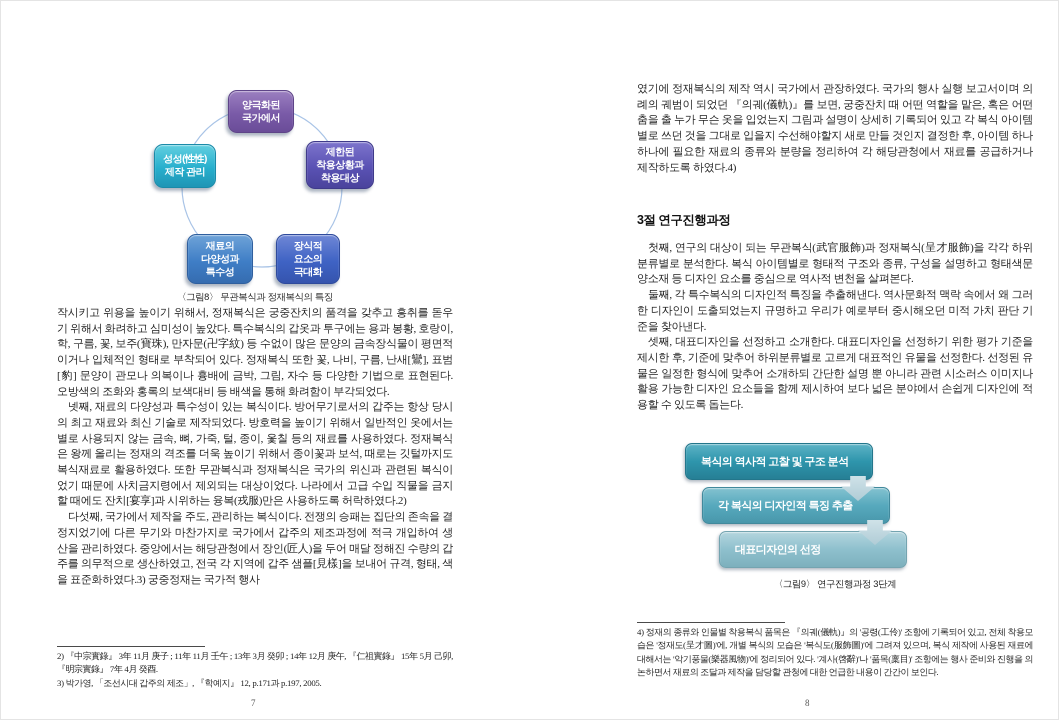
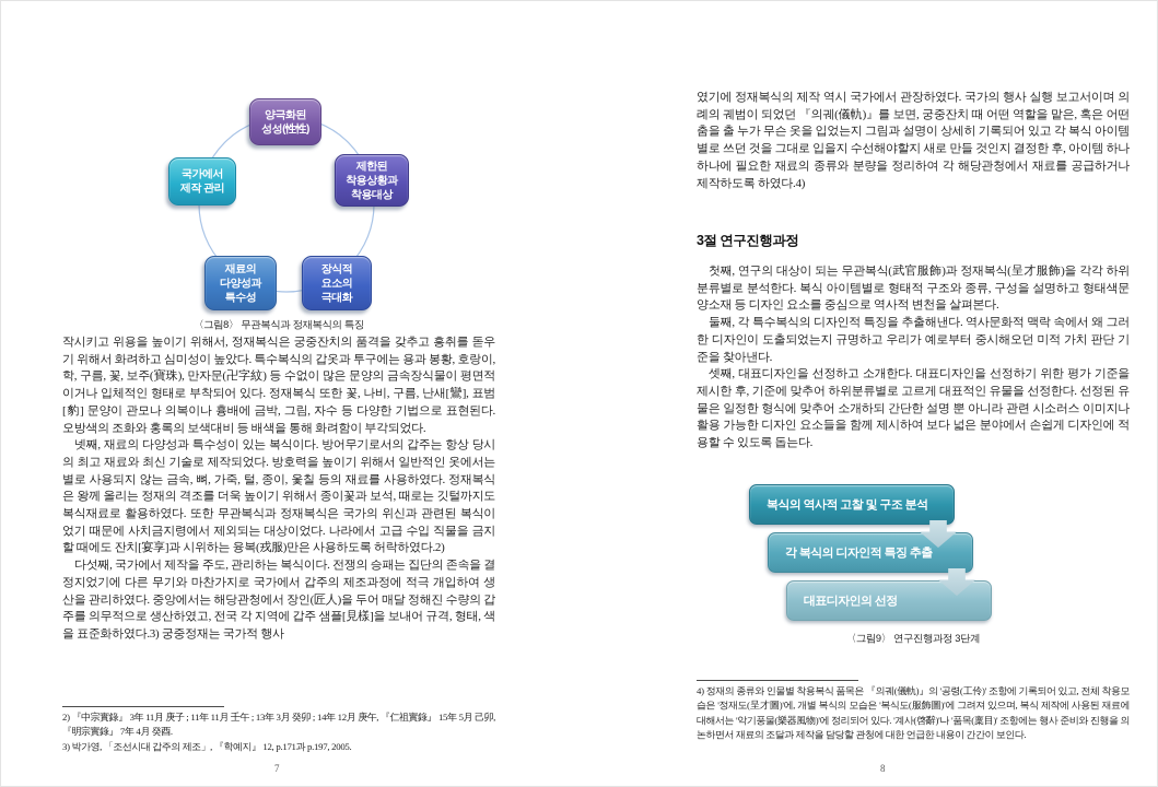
  양극화된
- 국가에서
+ 성성(性性)
  제한된
  착용상황과
  착용대상
  장식적
  요소의
  극대화
  재료의
  다양성과
  특수성
- 성성(性性)
+ 국가에서
  제작 관리
  〈그림8〉 무관복식과 정재복식의 특징
  작시키고 위용을 높이기 위해서, 정재복식은 궁중잔치의 품격을 갖추고 흥취를 돋우기 위해서 화려하고 심미성이 높았다. 특수복식의 갑옷과 투구에는 용과 봉황, 호랑이, 학, 구름, 꽃, 보주(寶珠), 만자문(卍字紋) 등 수없이 많은 문양의 금속장식물이 평면적이거나 입체적인 형태로 부착되어 있다. 정재복식 또한 꽃, 나비, 구름, 난새[鸞], 표범[豹] 문양이 관모나 의복이나 흉배에 금박, 그림, 자수 등 다양한 기법으로 표현된다. 오방색의 조화와 홍록의 보색대비 등 배색을 통해 화려함이 부각되었다.
  넷째, 재료의 다양성과 특수성이 있는 복식이다. 방어무기로서의 갑주는 항상 당시의 최고 재료와 최신 기술로 제작되었다. 방호력을 높이기 위해서 일반적인 옷에서는 별로 사용되지 않는 금속, 뼈, 가죽, 털, 종이, 옻칠 등의 재료를 사용하였다. 정재복식은 왕께 올리는 정재의 격조를 더욱 높이기 위해서 종이꽃과 보석, 때로는 깃털까지도 복식재료로 활용하였다. 또한 무관복식과 정재복식은 국가의 위신과 관련된 복식이었기 때문에 사치금지령에서 제외되는 대상이었다. 나라에서 고급 수입 직물을 금지할 때에도 잔치[宴享]과 시위하는 융복(戎服)만은 사용하도록 허락하였다.2)
  다섯째, 국가에서 제작을 주도, 관리하는 복식이다. 전쟁의 승패는 집단의 존속을 결정지었기에 다른 무기와 마찬가지로 국가에서 갑주의 제조과정에 적극 개입하여 생산을 관리하였다. 중앙에서는 해당관청에서 장인(匠人)을 두어 매달 정해진 수량의 갑주를 의무적으로 생산하였고, 전국 각 지역에 갑주 샘플[見樣]을 보내어 규격, 형태, 색을 표준화하였다.3) 궁중정재는 국가적 행사
  2) 『中宗實錄』 3年 11月 庚子 ; 11年 11月 壬午 ; 13年 3月 癸卯 ; 14年 12月 庚午, 『仁祖實錄』 15年 5月 己卯, 『明宗實錄』 7年 4月 癸酉.
  3) 박가영, 「조선시대 갑주의 제조」, 『학예지』 12, p.171과 p.197, 2005.
  7
  였기에 정재복식의 제작 역시 국가에서 관장하였다. 국가의 행사 실행 보고서이며 의례의 궤범이 되었던 『의궤(儀軌)』를 보면, 궁중잔치 때 어떤 역할을 맡은, 혹은 어떤 춤을 출 누가 무슨 옷을 입었는지 그림과 설명이 상세히 기록되어 있고 각 복식 아이템별로 쓰던 것을 그대로 입을지 수선해야할지 새로 만들 것인지 결정한 후, 아이템 하나하나에 필요한 재료의 종류와 분량을 정리하여 각 해당관청에서 재료를 공급하거나 제작하도록 하였다.4)
  3절 연구진행과정
  첫째, 연구의 대상이 되는 무관복식(武官服飾)과 정재복식(呈才服飾)을 각각 하위분류별로 분석한다. 복식 아이템별로 형태적 구조와 종류, 구성을 설명하고 형태색문양소재 등 디자인 요소를 중심으로 역사적 변천을 살펴본다.
  둘째, 각 특수복식의 디자인적 특징을 추출해낸다. 역사문화적 맥락 속에서 왜 그러한 디자인이 도출되었는지 규명하고 우리가 예로부터 중시해오던 미적 가치 판단 기준을 찾아낸다.
  셋째, 대표디자인을 선정하고 소개한다. 대표디자인을 선정하기 위한 평가 기준을 제시한 후, 기준에 맞추어 하위분류별로 고르게 대표적인 유물을 선정한다. 선정된 유물은 일정한 형식에 맞추어 소개하되 간단한 설명 뿐 아니라 관련 시소러스 이미지나 활용 가능한 디자인 요소들을 함께 제시하여 보다 넓은 분야에서 손쉽게 디자인에 적용할 수 있도록 돕는다.
  복식의 역사적 고찰 및 구조 분석
  각 복식의 디자인적 특징 추출
  대표디자인의 선정
  〈그림9〉 연구진행과정 3단계
  4) 정재의 종류와 인물별 착용복식 품목은 『의궤(儀軌)』의 '공령(工伶)' 조항에 기록되어 있고, 전체 착용모습은 '정재도(呈才圖)'에, 개별 복식의 모습은 '복식도(服飾圖)'에 그려져 있으며, 복식 제작에 사용된 재료에 대해서는 '악기풍물(樂器風物)'에 정리되어 있다. '계사(啓辭)'나 '품목(稟目)' 조항에는 행사 준비와 진행을 의논하면서 재료의 조달과 제작을 담당할 관청에 대한 언급한 내용이 간간이 보인다.
  8
